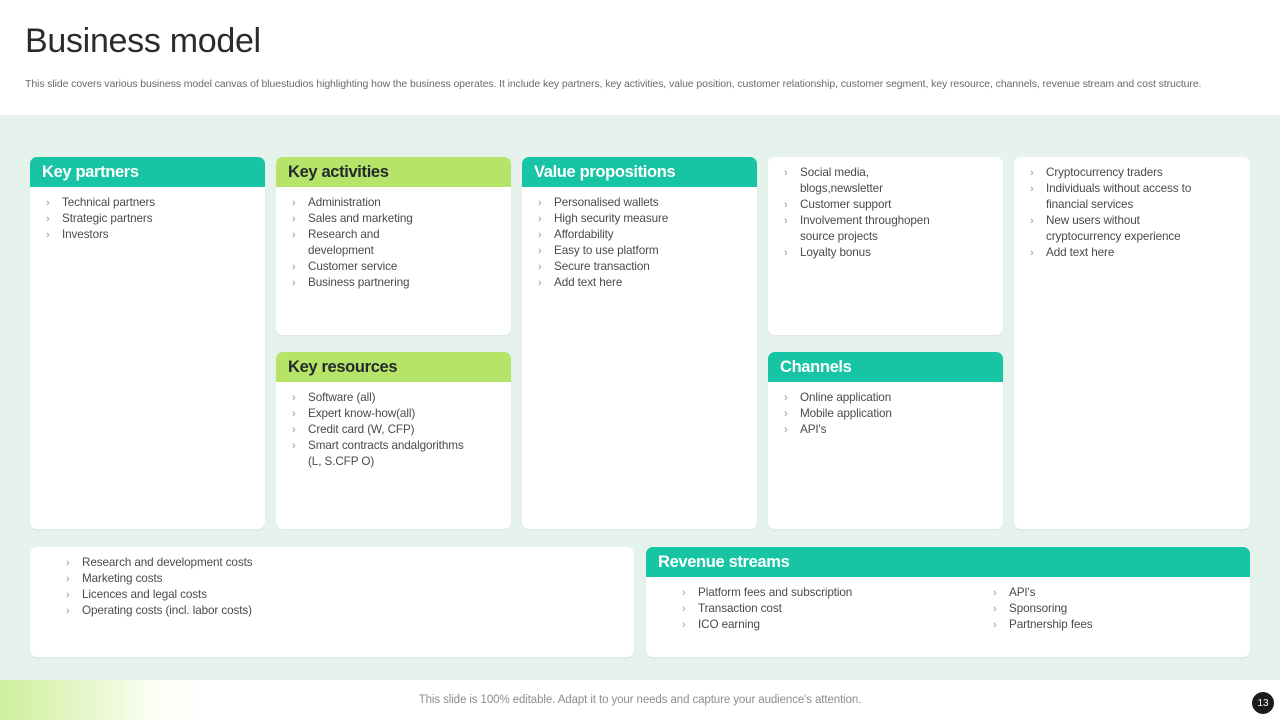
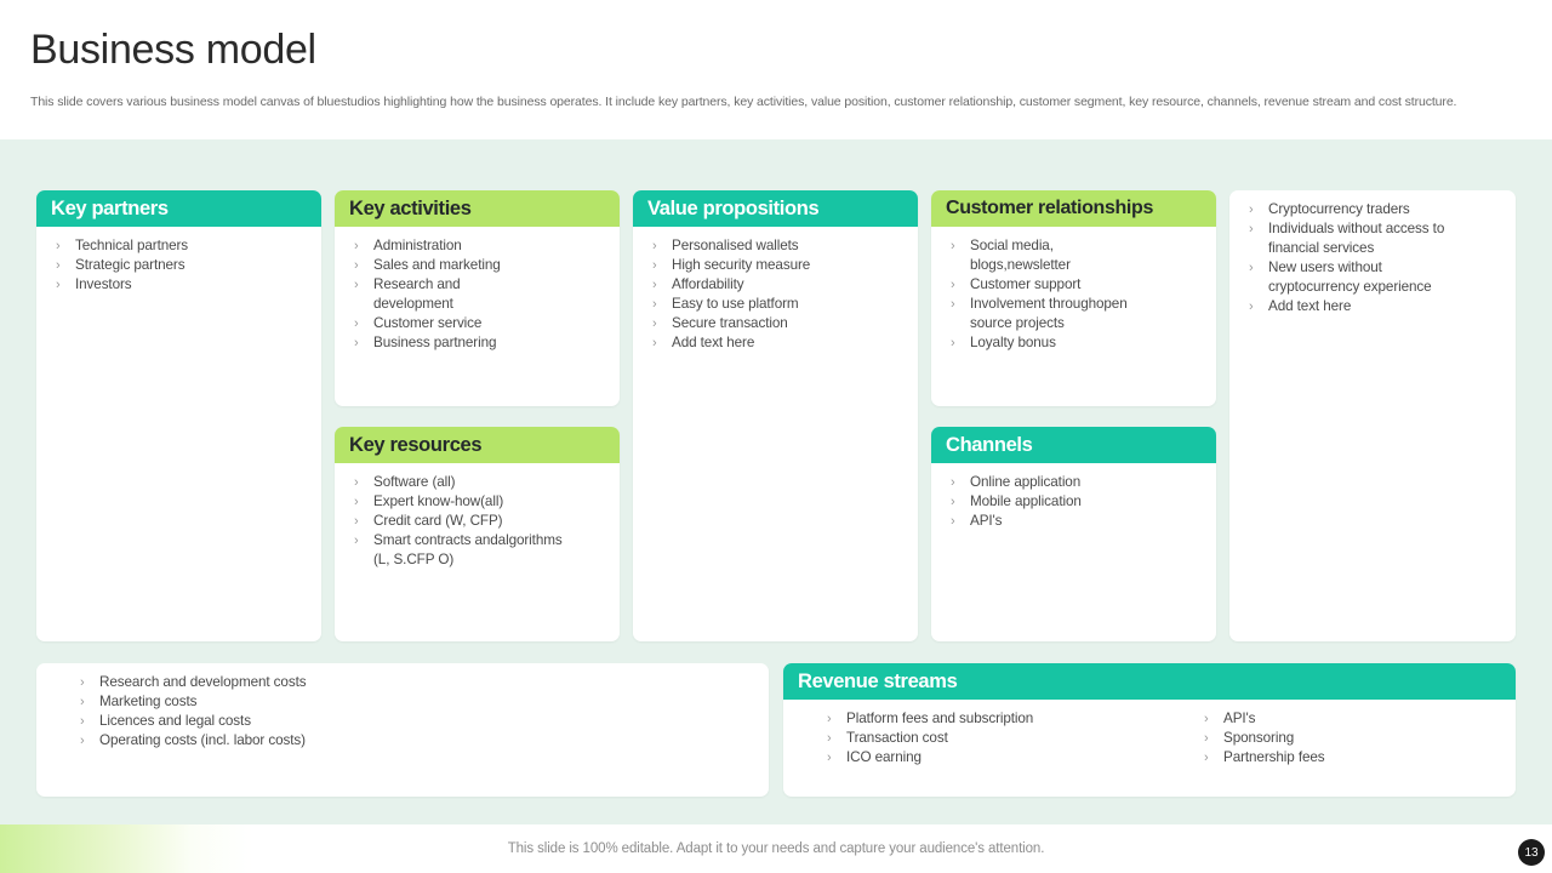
  Business model
  This slide covers various business model canvas of bluestudios highlighting how the business operates. It include key partners, key activities, value position, customer relationship, customer segment, key resource, channels, revenue stream and cost structure.
  Key partners
  ›
  Technical partners
  ›
  Strategic partners
  ›
  Investors
  Key activities
  ›
  Administration
  ›
  Sales and marketing
  ›
  Research and development
  ›
  Customer service
  ›
  Business partnering
  Value propositions
  ›
  Personalised wallets
  ›
  High security measure
  ›
  Affordability
  ›
  Easy to use platform
  ›
  Secure transaction
  ›
  Add text here
+ Customer relationships
  ›
  Social media, blogs,newsletter
  ›
  Customer support
  ›
  Involvement throughopen source projects
  ›
  Loyalty bonus
  ›
  Cryptocurrency traders
  ›
  Individuals without access to financial services
  ›
  New users without cryptocurrency experience
  ›
  Add text here
  Key resources
  ›
  Software (all)
  ›
  Expert know-how(all)
  ›
  Credit card (W, CFP)
  ›
  Smart contracts andalgorithms (L, S.CFP O)
  Channels
  ›
  Online application
  ›
  Mobile application
  ›
  API's
  ›
  Research and development costs
  ›
  Marketing costs
  ›
  Licences and legal costs
  ›
  Operating costs (incl. labor costs)
  Revenue streams
  ›
  Platform fees and subscription
  ›
  Transaction cost
  ›
  ICO earning
  ›
  API's
  ›
  Sponsoring
  ›
  Partnership fees
  This slide is 100% editable. Adapt it to your needs and capture your audience's attention.
  13
